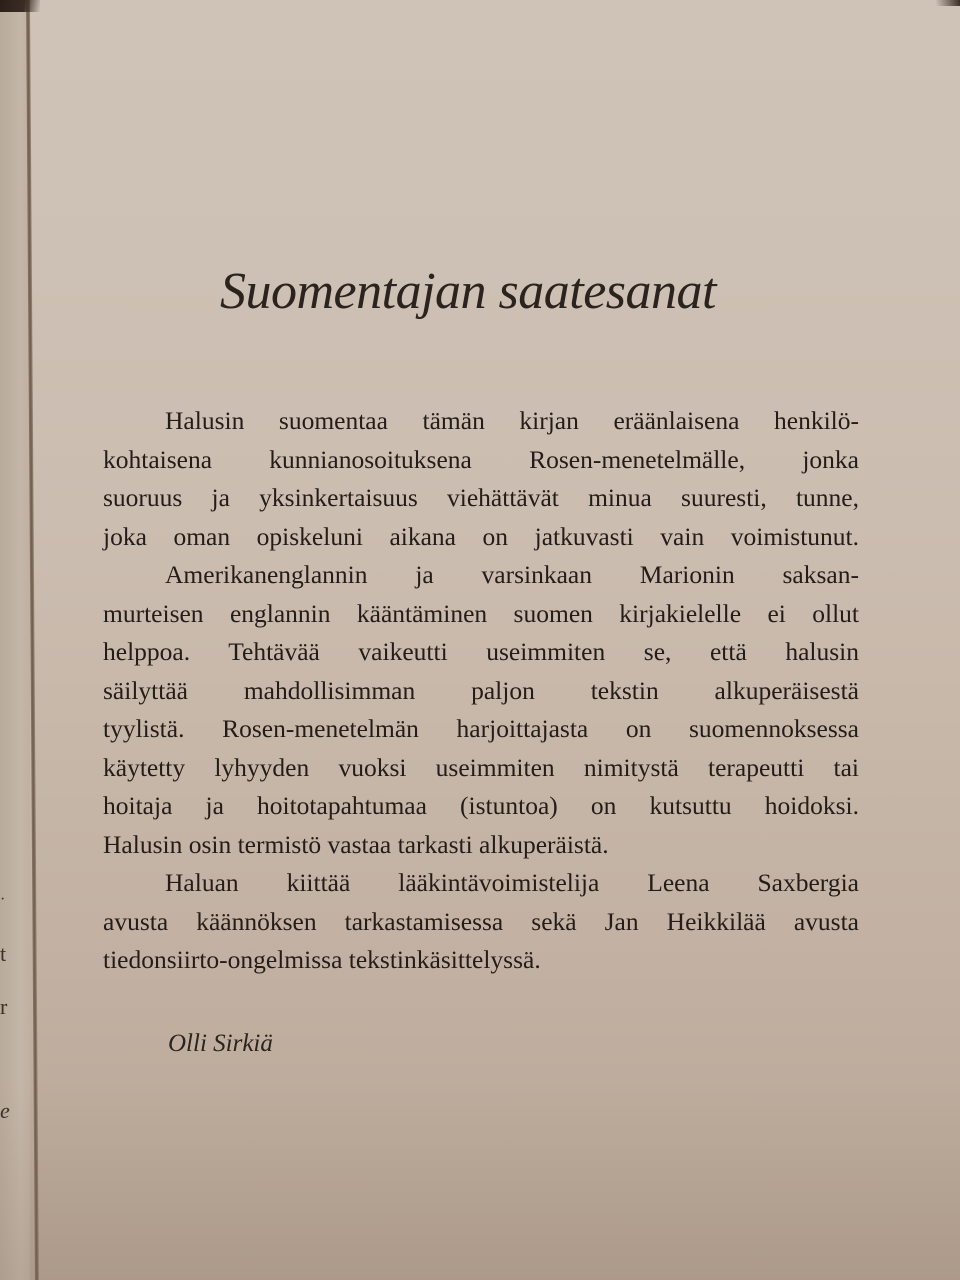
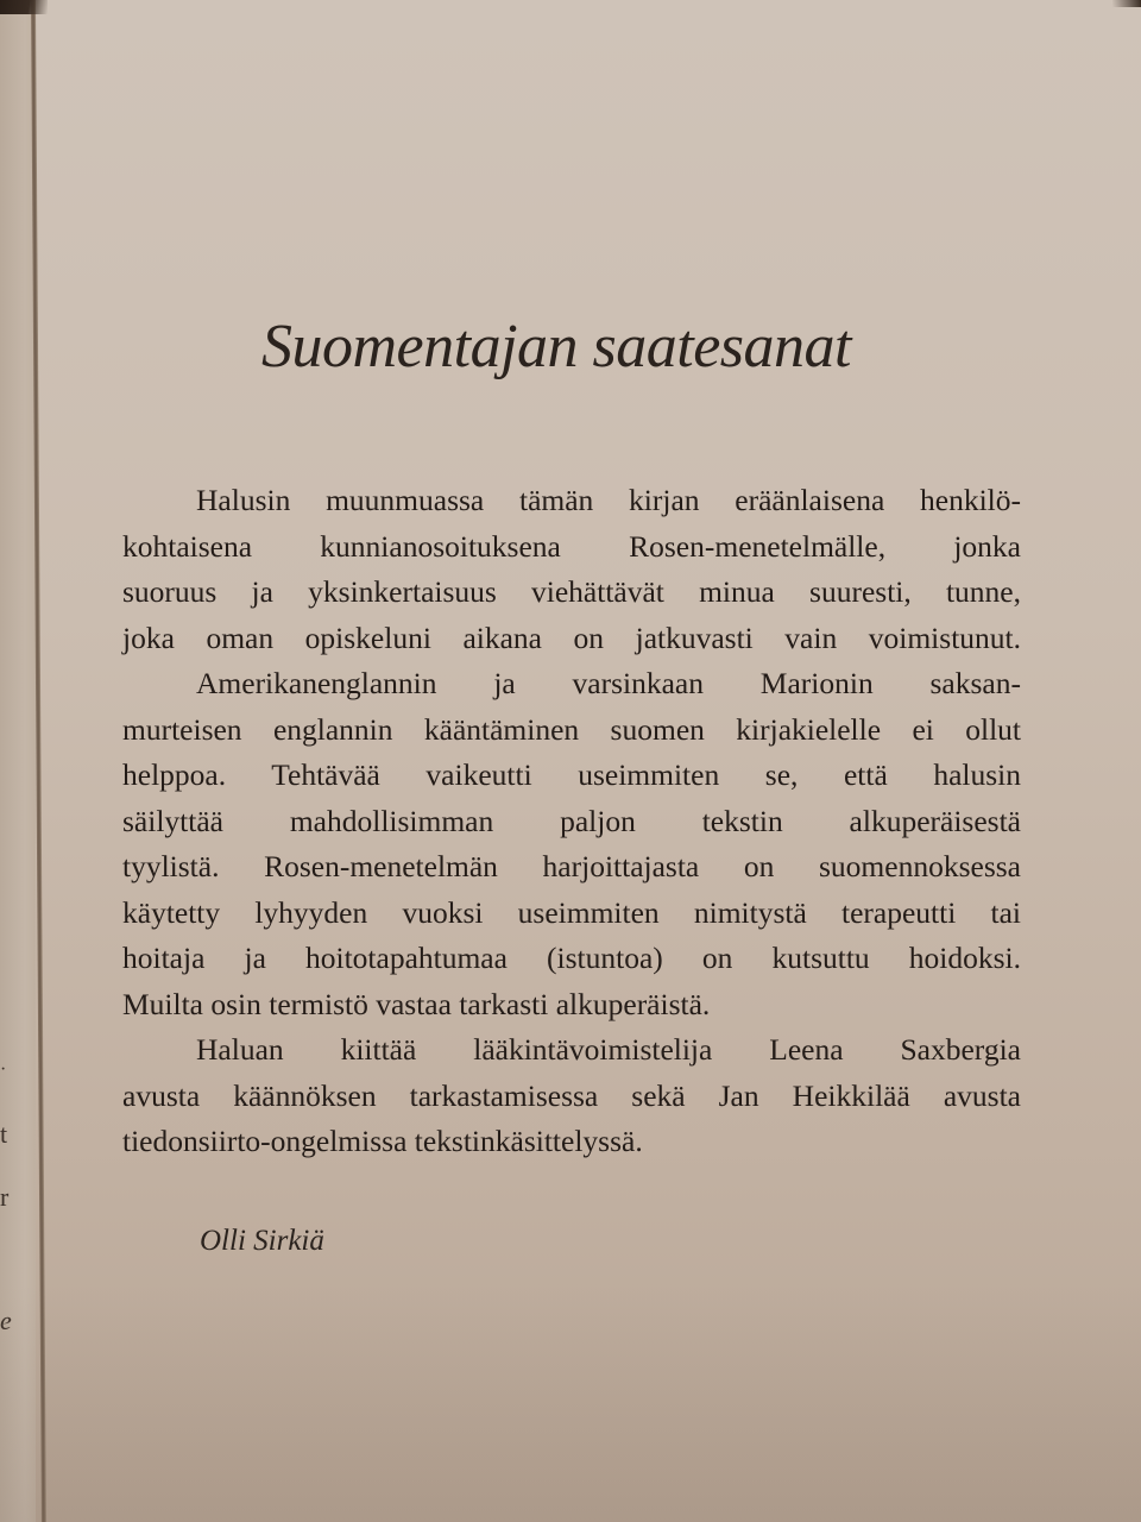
  ·
  t
  r
  Suomentajan saatesanat
- Halusin suomentaa tämän kirjan eräänlaisena henkilö-
+ Halusin muunmuassa tämän kirjan eräänlaisena henkilö-
  kohtaisena kunnianosoituksena Rosen-menetelmälle, jonka
  suoruus ja yksinkertaisuus viehättävät minua suuresti, tunne,
  joka oman opiskeluni aikana on jatkuvasti vain voimistunut.
  Amerikanenglannin ja varsinkaan Marionin saksan-
  murteisen englannin kääntäminen suomen kirjakielelle ei ollut
  helppoa. Tehtävää vaikeutti useimmiten se, että halusin
  säilyttää mahdollisimman paljon tekstin alkuperäisestä
  tyylistä. Rosen-menetelmän harjoittajasta on suomennoksessa
  käytetty lyhyyden vuoksi useimmiten nimitystä terapeutti tai
  hoitaja ja hoitotapahtumaa (istuntoa) on kutsuttu hoidoksi.
- Halusin osin termistö vastaa tarkasti alkuperäistä.
+ Muilta osin termistö vastaa tarkasti alkuperäistä.
  Haluan kiittää lääkintävoimistelija Leena Saxbergia
  avusta käännöksen tarkastamisessa sekä Jan Heikkilää avusta
  tiedonsiirto-ongelmissa tekstinkäsittelyssä.
  Olli Sirkiä
